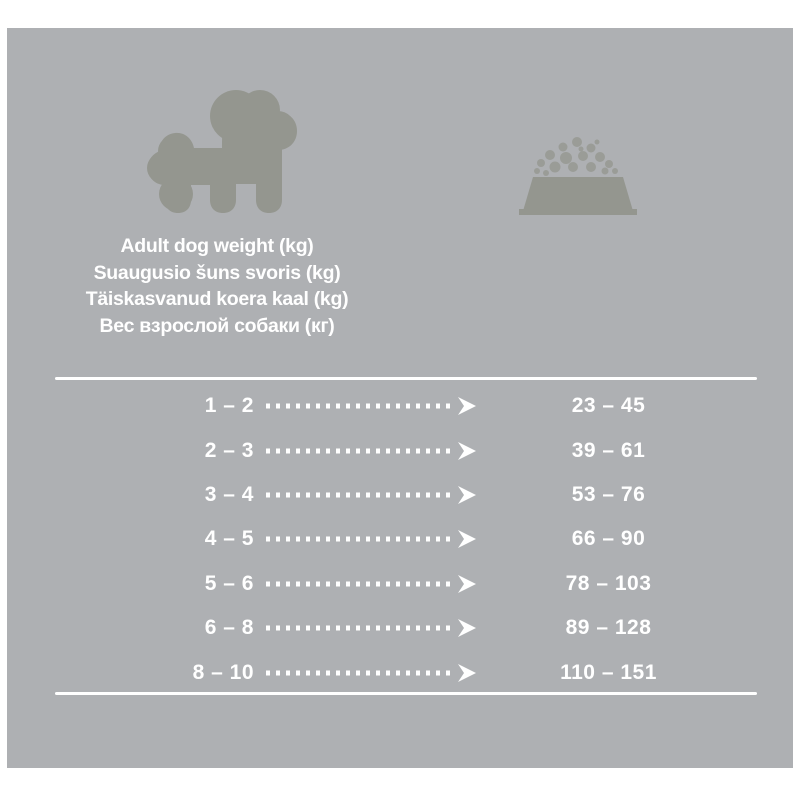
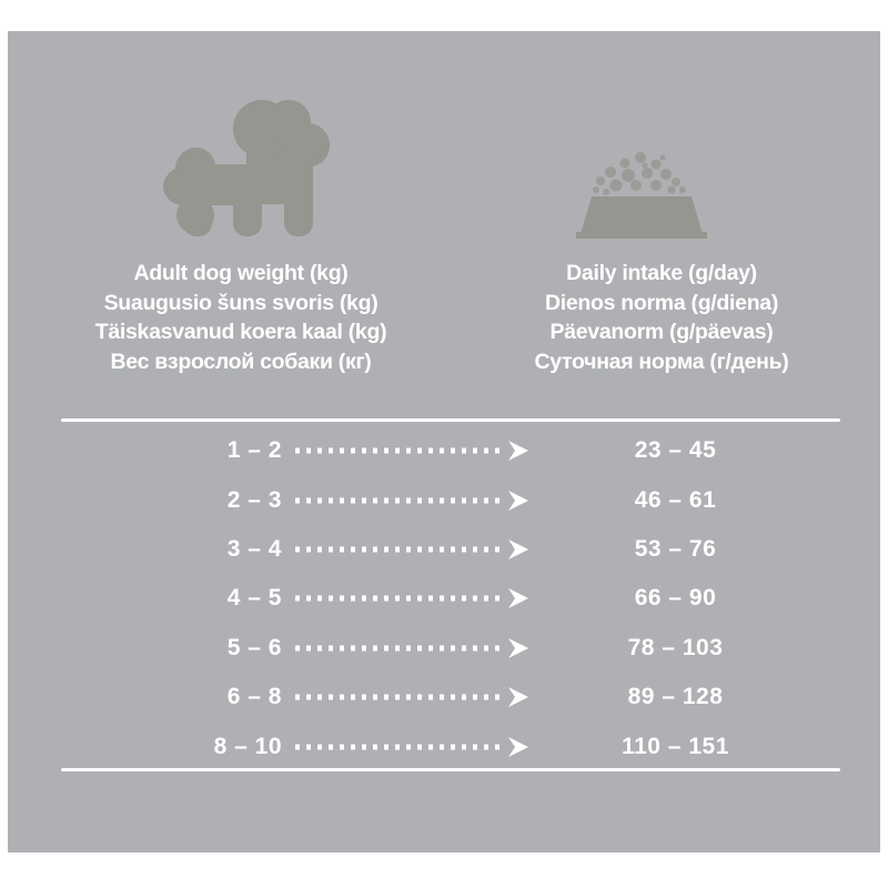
  Adult dog weight (kg)
  Suaugusio šuns svoris (kg)
  Täiskasvanud koera kaal (kg)
  Вес взрослой собаки (кг)
+ Daily intake (g/day)
+ Dienos norma (g/diena)
+ Päevanorm (g/päevas)
+ Суточная норма (г/день)
  1 – 2
  23 – 45
  2 – 3
- 39 – 61
+ 46 – 61
  3 – 4
  53 – 76
  4 – 5
  66 – 90
  5 – 6
  78 – 103
  6 – 8
  89 – 128
  8 – 10
  110 – 151
